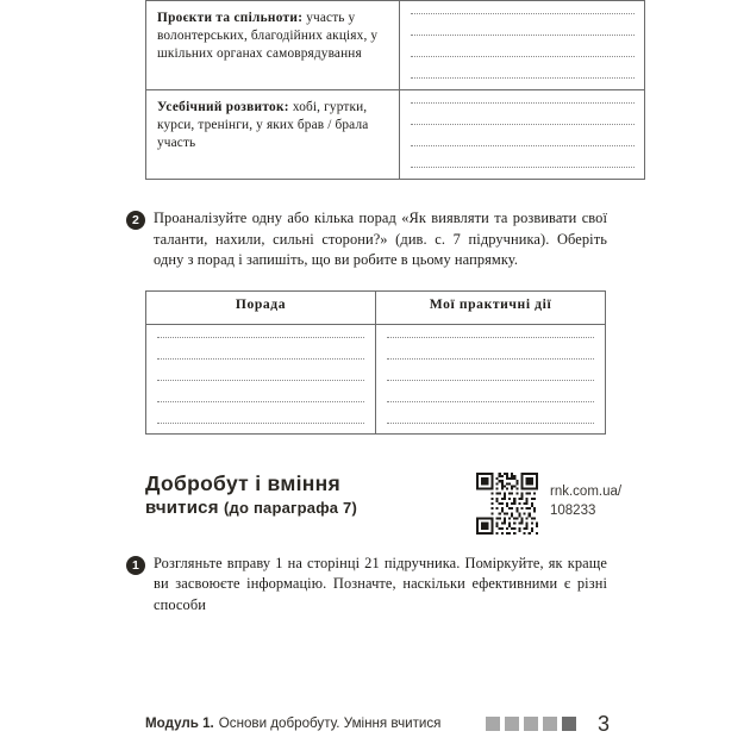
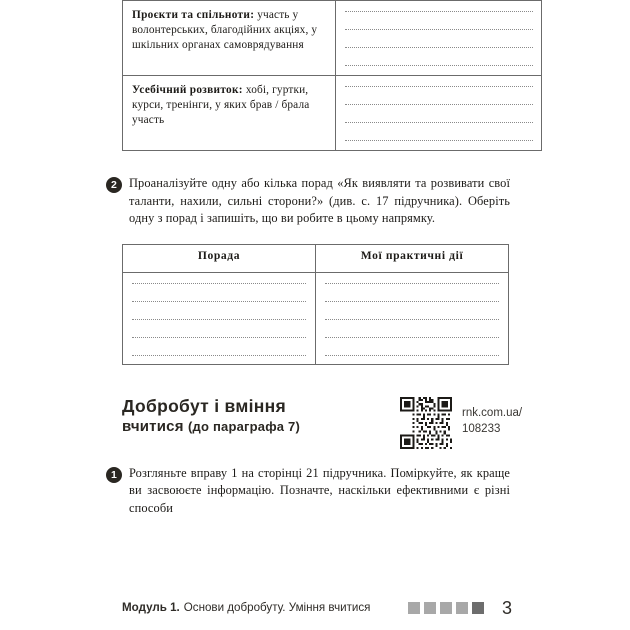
  Проєкти та спільноти: участь у волонтерських, благодійних акціях, у шкільних органах самоврядування
  Усебічний розвиток: хобі, гуртки, курси, тренінги, у яких брав / брала участь
  2
- Проаналізуйте одну або кілька порад «Як виявляти та розвивати свої таланти, нахили, сильні сторони?» (див. с. 7 підручника). Оберіть одну з порад і запишіть, що ви робите в цьому напрямку.
+ Проаналізуйте одну або кілька порад «Як виявляти та розвивати свої таланти, нахили, сильні сторони?» (див. с. 17 підручника). Оберіть одну з порад і запишіть, що ви робите в цьому напрямку.
  Порада	Мої практичні дії
  Добробут і вміння
  вчитися (до параграфа 7)
  rnk.com.ua/
  108233
  1
  Розгляньте вправу 1 на сторінці 21 підручника. Поміркуйте, як краще ви засвоюєте інформацію. Позначте, наскільки ефективними є різні способи
  Модуль 1.
  Основи добробуту. Уміння вчитися
  3
